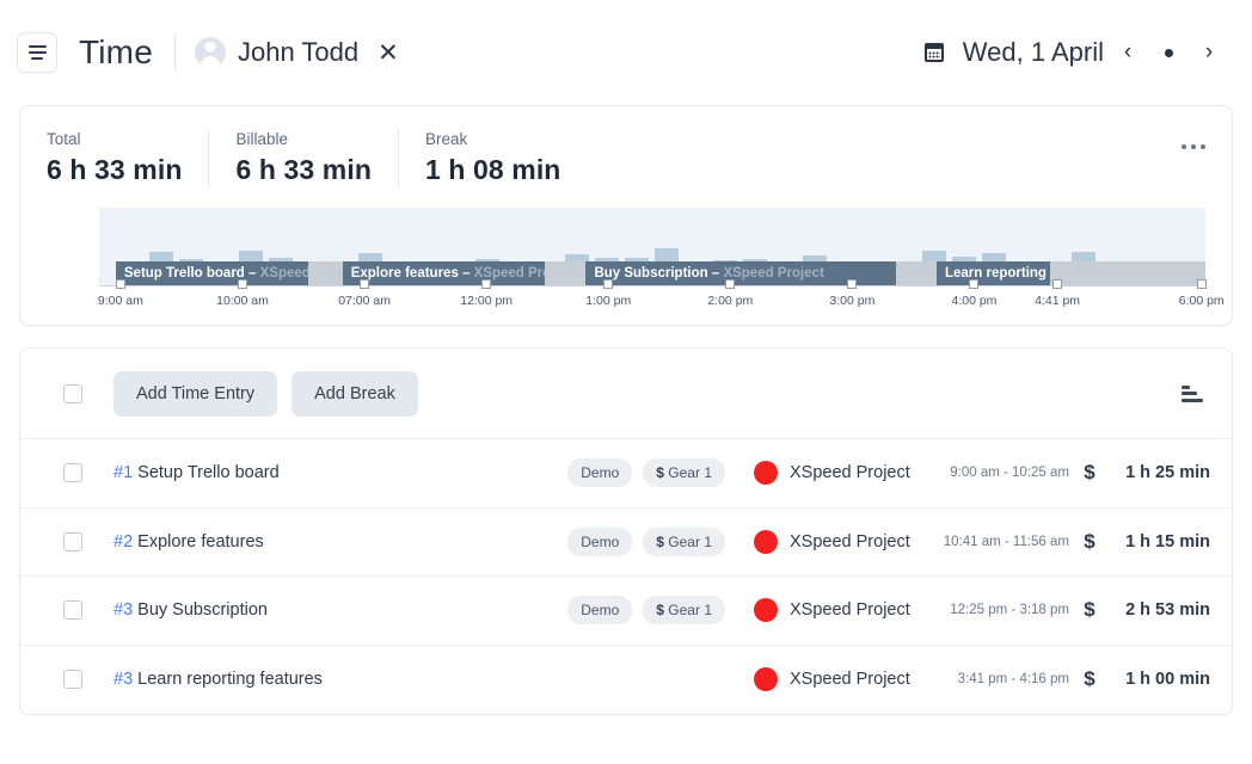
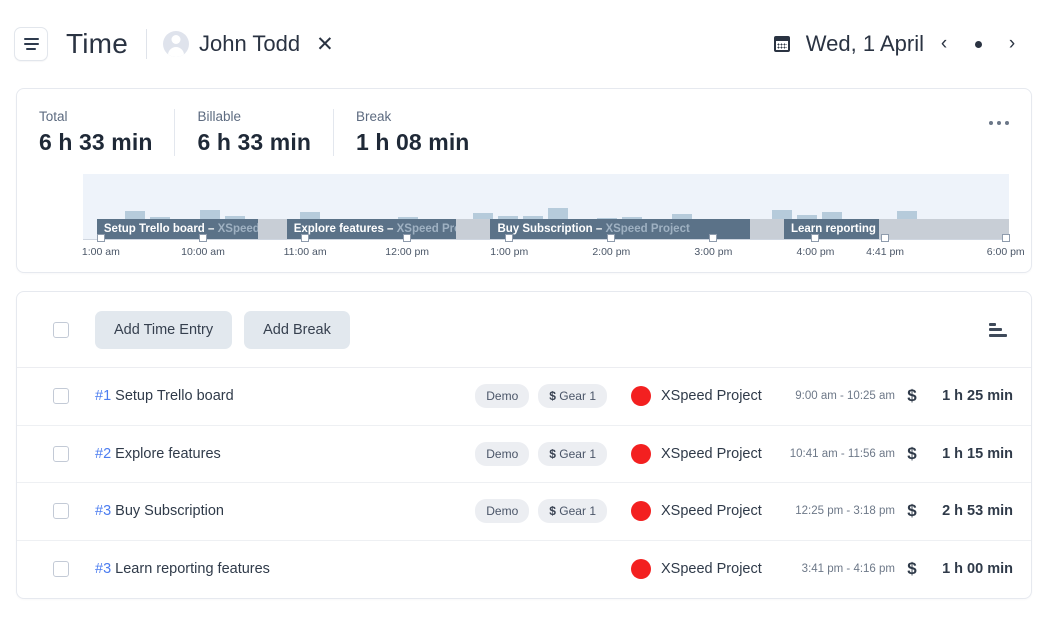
  Time
  John Todd
  ✕
  Wed, 1 April
  ‹
  ›
  Total
  6 h 33 min
  Billable
  6 h 33 min
  Break
  1 h 08 min
  Setup Trello board – XSpeed
  Explore features – XSpeed Pr
  Buy Subscription – XSpeed Project
- 9:00 am
+ 1:00 am
  10:00 am
- 07:00 am
+ 11:00 am
  12:00 pm
  1:00 pm
  2:00 pm
  3:00 pm
  4:00 pm
  4:41 pm
  6:00 pm
  Add Time Entry
  Add Break
  #1 Setup Trello board
  Demo
  $ Gear 1
  XSpeed Project
  9:00 am - 10:25 am
  $
  1 h 25 min
  #2 Explore features
  Demo
  $ Gear 1
  XSpeed Project
  10:41 am - 11:56 am
  $
  1 h 15 min
  #3 Buy Subscription
  Demo
  $ Gear 1
  XSpeed Project
  12:25 pm - 3:18 pm
  $
  2 h 53 min
  #3 Learn reporting features
  XSpeed Project
  3:41 pm - 4:16 pm
  $
  1 h 00 min
